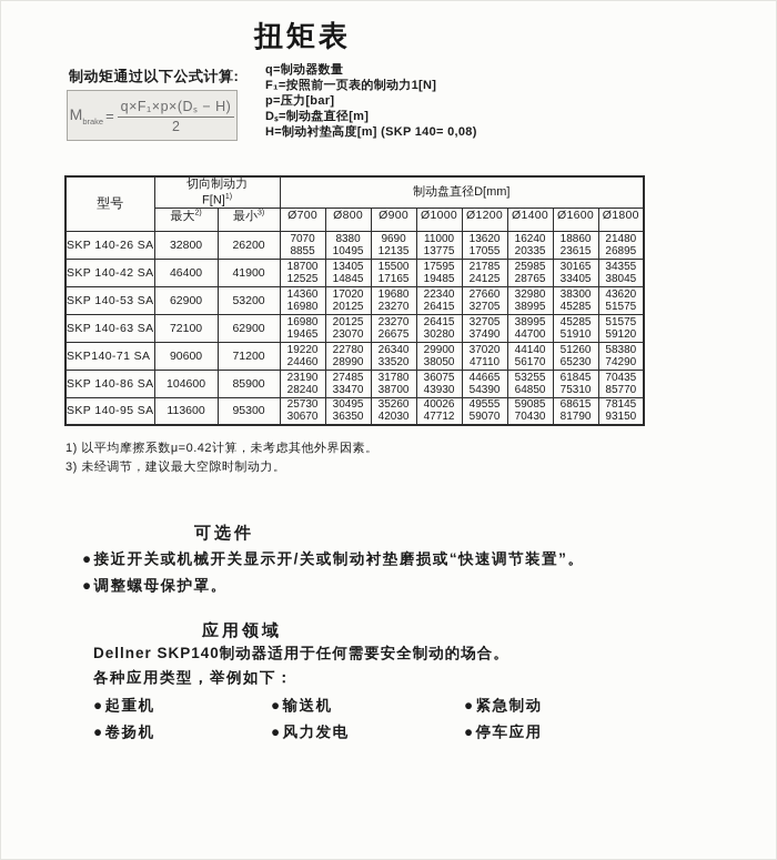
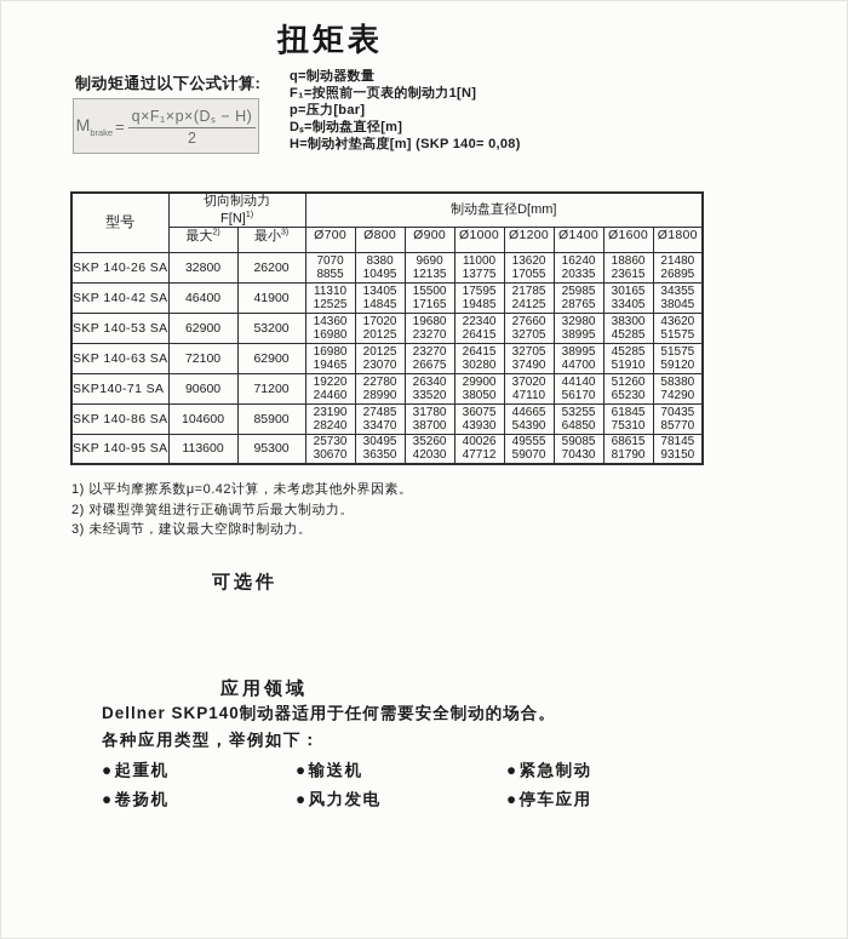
  扭矩表
  制动矩通过以下公式计算:
  Mbrake
  =
  q×F₁×p×(Dₛ − H)
  2
  q=制动器数量
  F₁=按照前一页表的制动力1[N]
  p=压力[bar]
  Dₛ=制动盘直径[m]
  H=制动衬垫高度[m] (SKP 140= 0,08)
  型号	切向制动力 F[N]	制动盘直径D[mm]
  最大	最小	Ø700	Ø800	Ø900	Ø1000	Ø1200	Ø1400	Ø1600	Ø1800
  SKP 140-26 SA	32800	26200	70708855	838010495	969012135	1100013775	1362017055	1624020335	1886023615	2148026895
- SKP 140-42 SA	46400	41900	1870012525	1340514845	1550017165	1759519485	2178524125	2598528765	3016533405	3435538045
+ SKP 140-42 SA	46400	41900	1131012525	1340514845	1550017165	1759519485	2178524125	2598528765	3016533405	3435538045
  SKP 140-53 SA	62900	53200	1436016980	1702020125	1968023270	2234026415	2766032705	3298038995	3830045285	4362051575
  SKP 140-63 SA	72100	62900	1698019465	2012523070	2327026675	2641530280	3270537490	3899544700	4528551910	5157559120
  SKP140-71 SA	90600	71200	1922024460	2278028990	2634033520	2990038050	3702047110	4414056170	5126065230	5838074290
  SKP 140-86 SA	104600	85900	2319028240	2748533470	3178038700	3607543930	4466554390	5325564850	6184575310	7043585770
  SKP 140-95 SA	113600	95300	2573030670	3049536350	3526042030	4002647712	4955559070	5908570430	6861581790	7814593150
  1) 以平均摩擦系数μ=0.42计算，未考虑其他外界因素。
+ 2) 对碟型弹簧组进行正确调节后最大制动力。
  3) 未经调节，建议最大空隙时制动力。
  可选件
- ●接近开关或机械开关显示开/关或制动衬垫磨损或“快速调节装置”。
- ●调整螺母保护罩。
  应用领域
  Dellner SKP140制动器适用于任何需要安全制动的场合。
  各种应用类型，举例如下：
  ●起重机
  ●输送机
  ●紧急制动
  ●卷扬机
  ●风力发电
  ●停车应用
